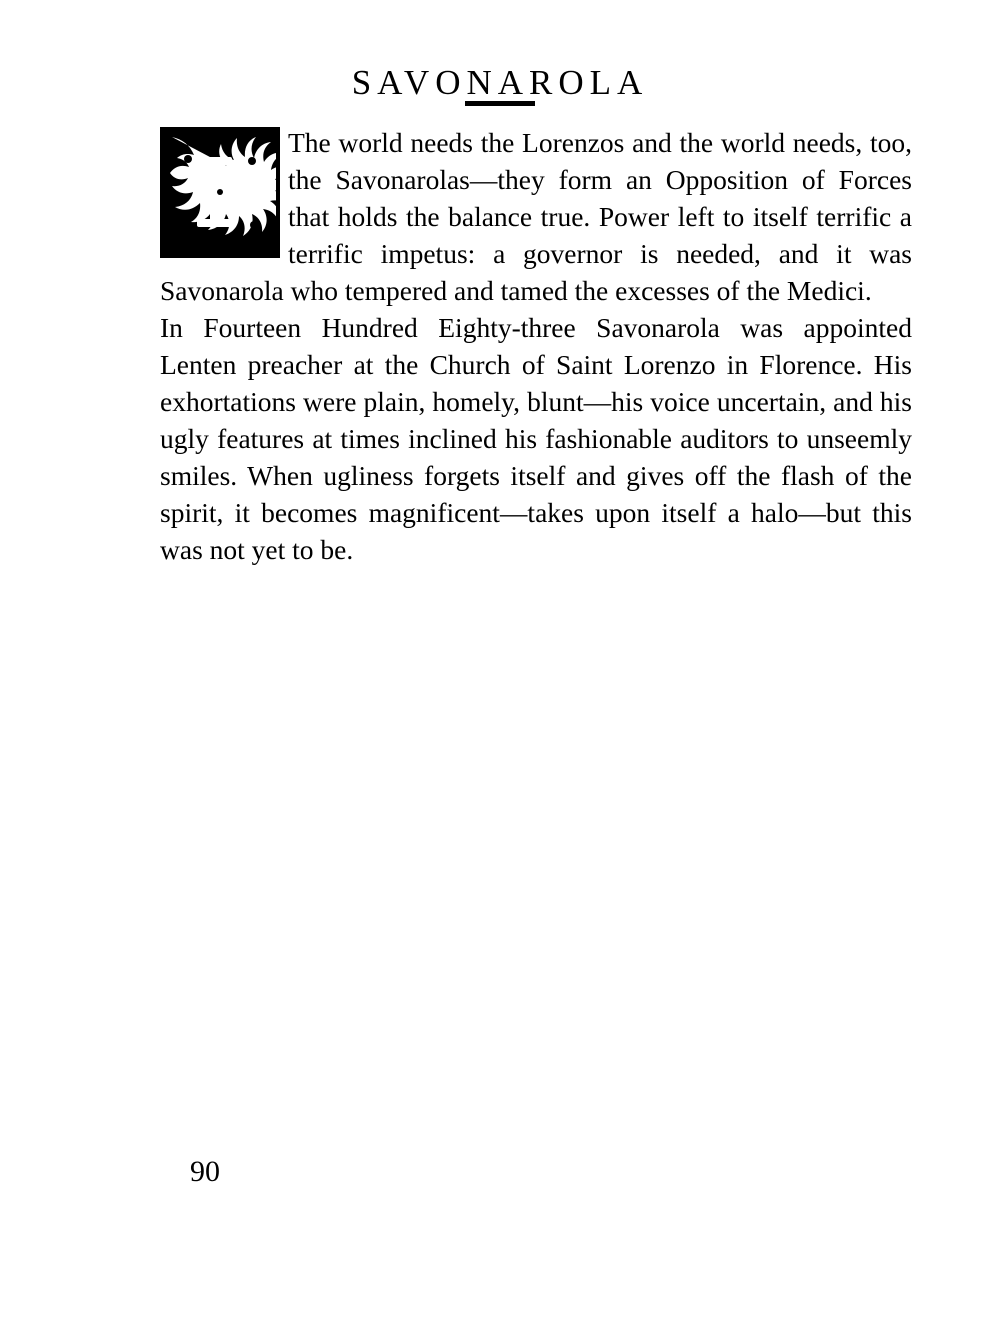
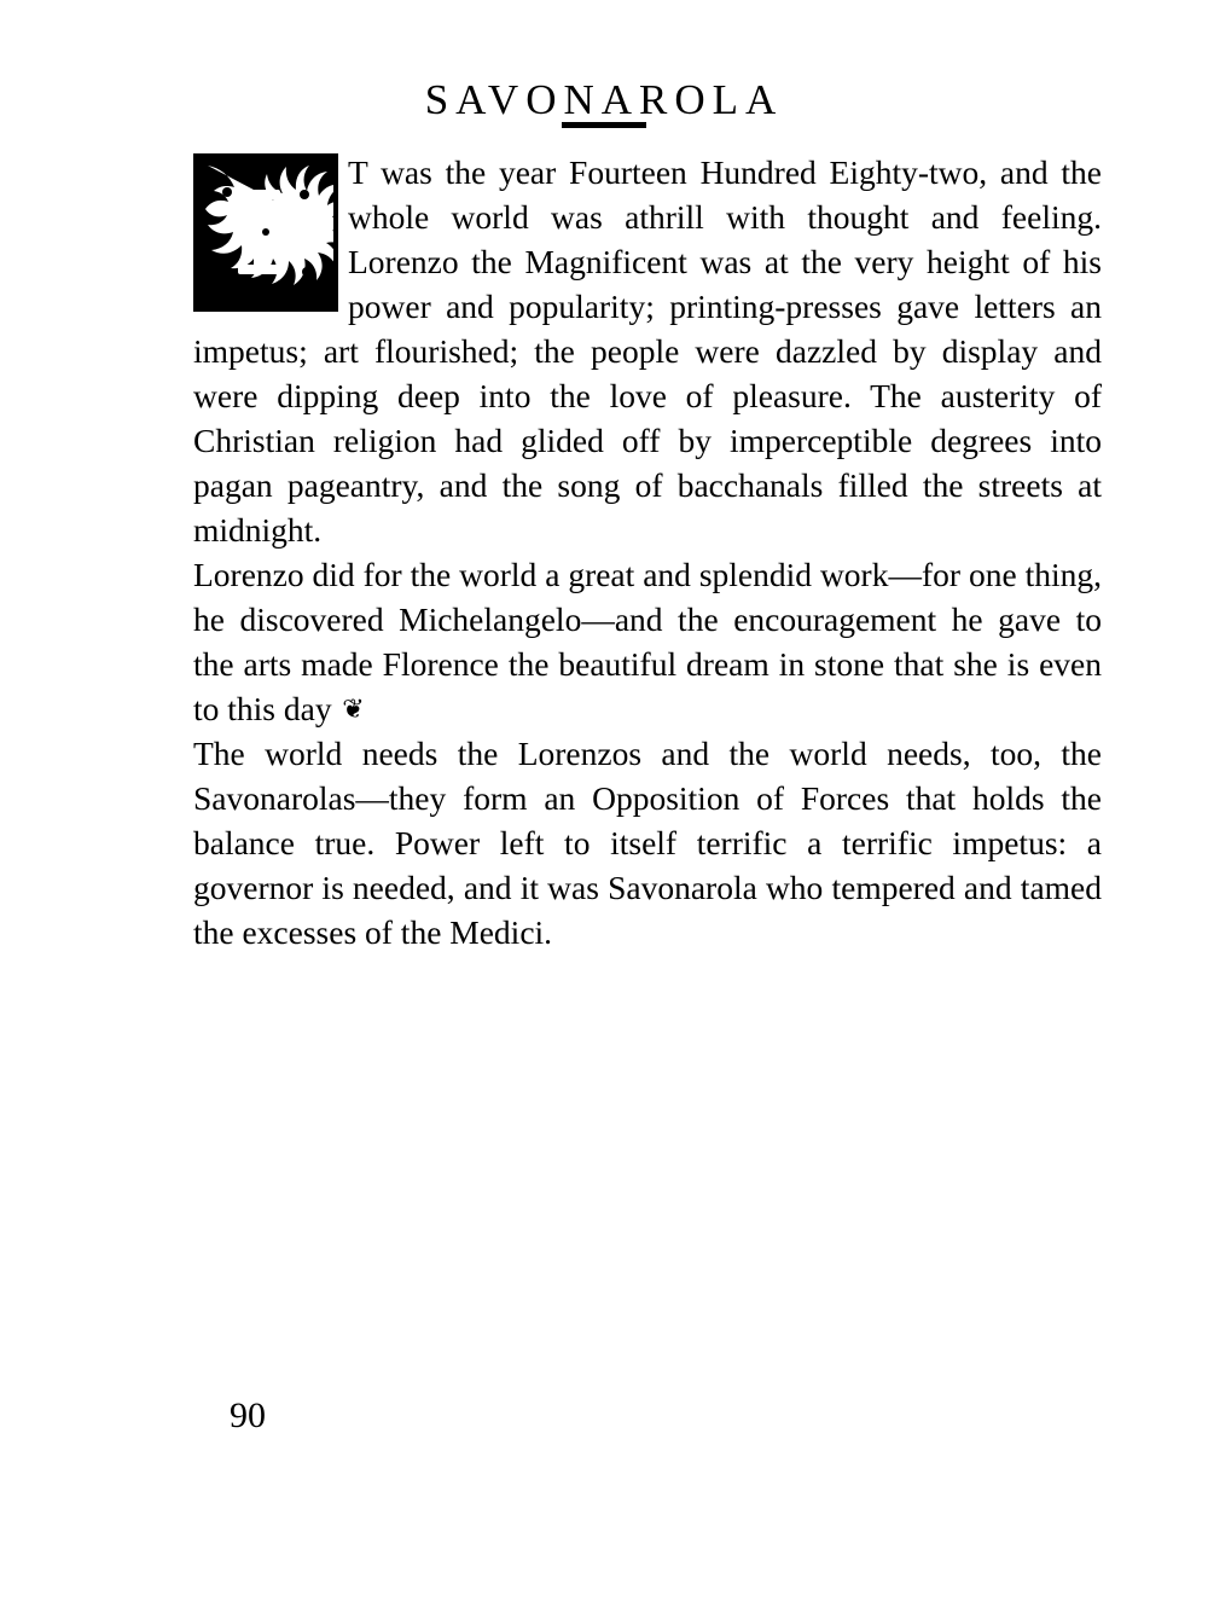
  SAVONAROLA
+ T was the year Fourteen Hundred Eighty-two, and the whole world was athrill with thought and feeling. Lorenzo the Magnificent was at the very height of his power and popularity; printing-presses gave letters an impetus; art flourished; the people were dazzled by display and were dipping deep into the love of pleasure. The austerity of Christian religion had glided off by imperceptible degrees into pagan pageantry, and the song of bacchanals filled the streets at midnight.
+ Lorenzo did for the world a great and splendid work—for one thing, he discovered Michelangelo—and the encouragement he gave to the arts made Florence the beautiful dream in stone that she is even to this day ❦
  The world needs the Lorenzos and the world needs, too, the Savonarolas—they form an Opposition of Forces that holds the balance true. Power left to itself terrific a terrific impetus: a governor is needed, and it was Savonarola who tempered and tamed the excesses of the Medici.
- In Fourteen Hundred Eighty-three Savonarola was appointed Lenten preacher at the Church of Saint Lorenzo in Florence. His exhortations were plain, homely, blunt—his voice uncertain, and his ugly features at times inclined his fashionable auditors to unseemly smiles. When ugliness forgets itself and gives off the flash of the spirit, it becomes magnificent—takes upon itself a halo—but this was not yet to be.
  90
